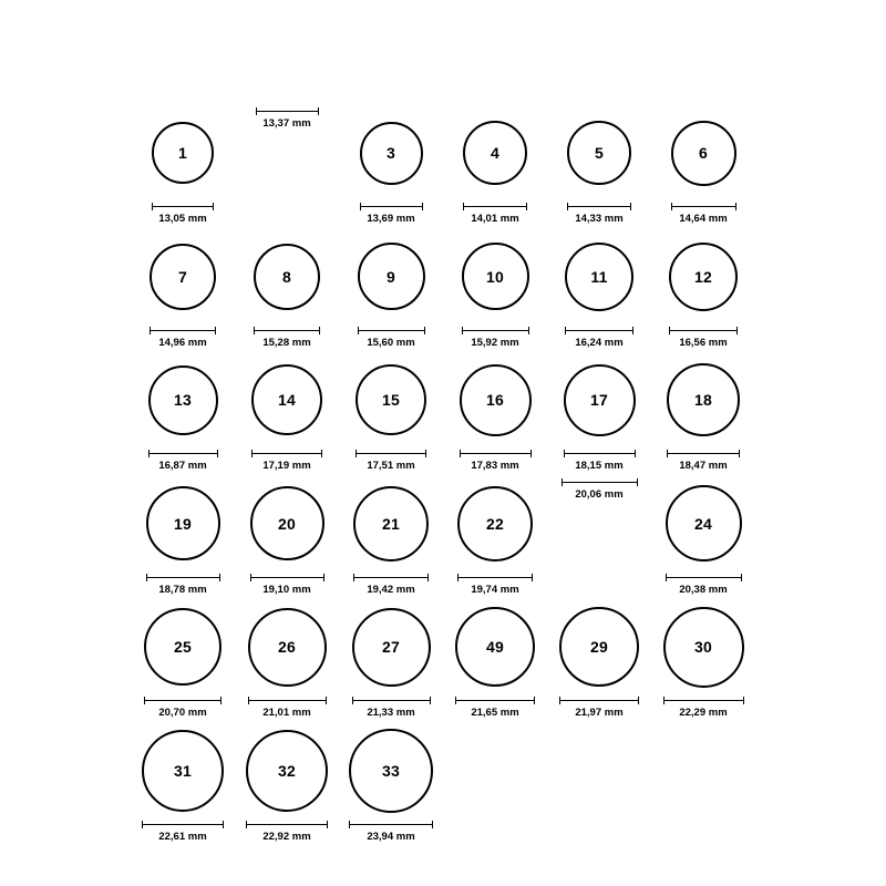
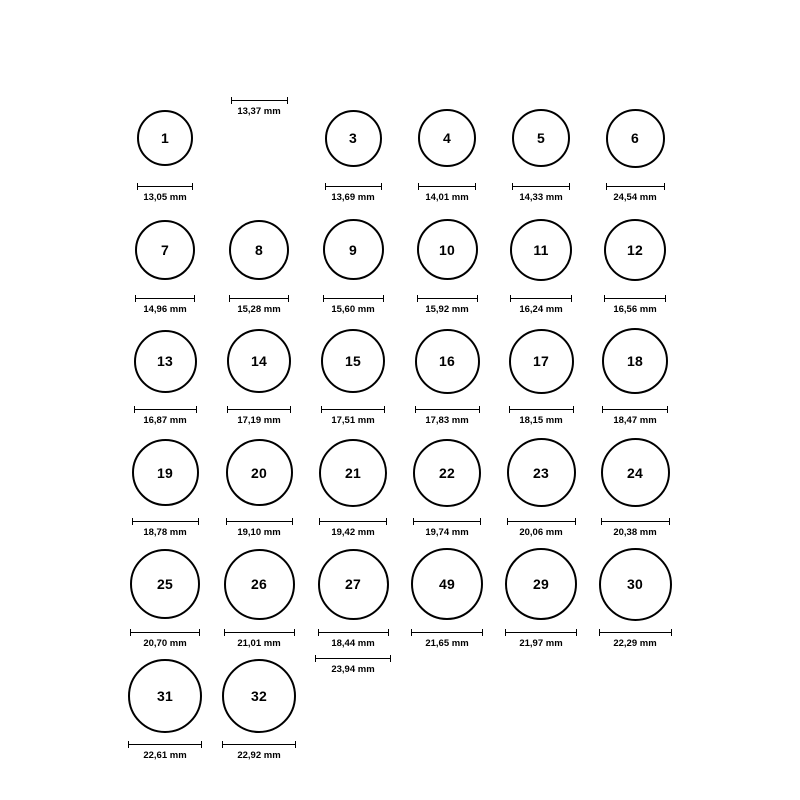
  1
  13,05 mm
  13,37 mm
  3
  13,69 mm
  4
  14,01 mm
  5
  14,33 mm
  6
- 14,64 mm
+ 24,54 mm
  7
  14,96 mm
  8
  15,28 mm
  9
  15,60 mm
  10
  15,92 mm
  11
  16,24 mm
  12
  16,56 mm
  13
  16,87 mm
  14
  17,19 mm
  15
  17,51 mm
  16
  17,83 mm
  17
  18,15 mm
  18
  18,47 mm
  19
  18,78 mm
  20
  19,10 mm
  21
  19,42 mm
  22
  19,74 mm
+ 23
  20,06 mm
  24
  20,38 mm
  25
  20,70 mm
  26
  21,01 mm
  27
- 21,33 mm
+ 18,44 mm
  49
  21,65 mm
  29
  21,97 mm
  30
  22,29 mm
  31
  22,61 mm
  32
  22,92 mm
- 33
  23,94 mm
